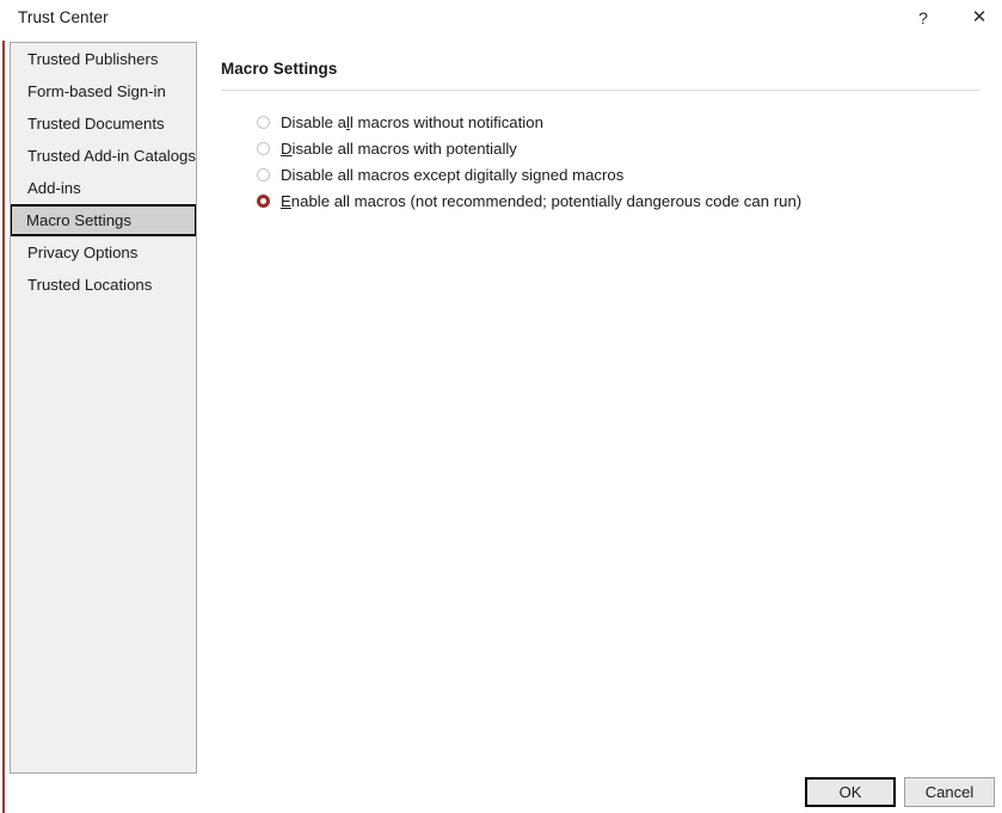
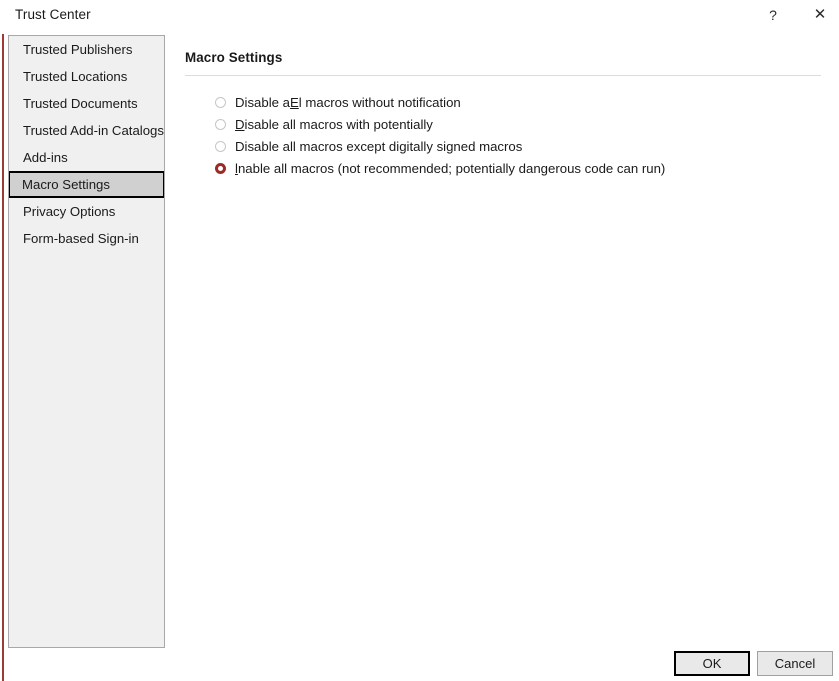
  Trust Center
  ?
  ✕
  Trusted Publishers
- Form-based Sign-in
+ Trusted Locations
  Trusted Documents
  Trusted Add-in Catalogs
  Add-ins
  Macro Settings
  Privacy Options
- Trusted Locations
+ Form-based Sign-in
  Macro Settings
- Disable all macros without notification
+ Disable aEl macros without notification
  Disable all macros with potentially
  Disable all macros except digitally signed macros
- Enable all macros (not recommended; potentially dangerous code can run)
+ lnable all macros (not recommended; potentially dangerous code can run)
  OK
  Cancel
